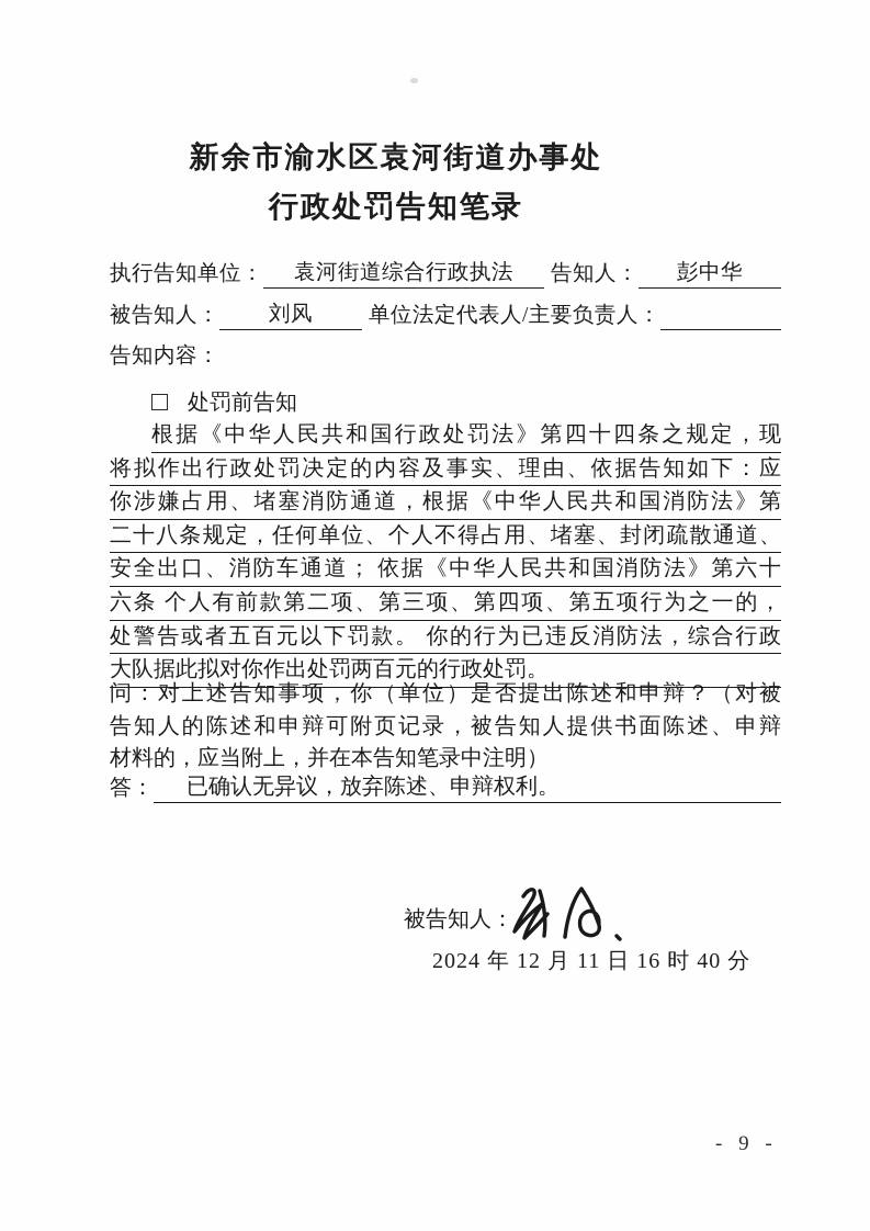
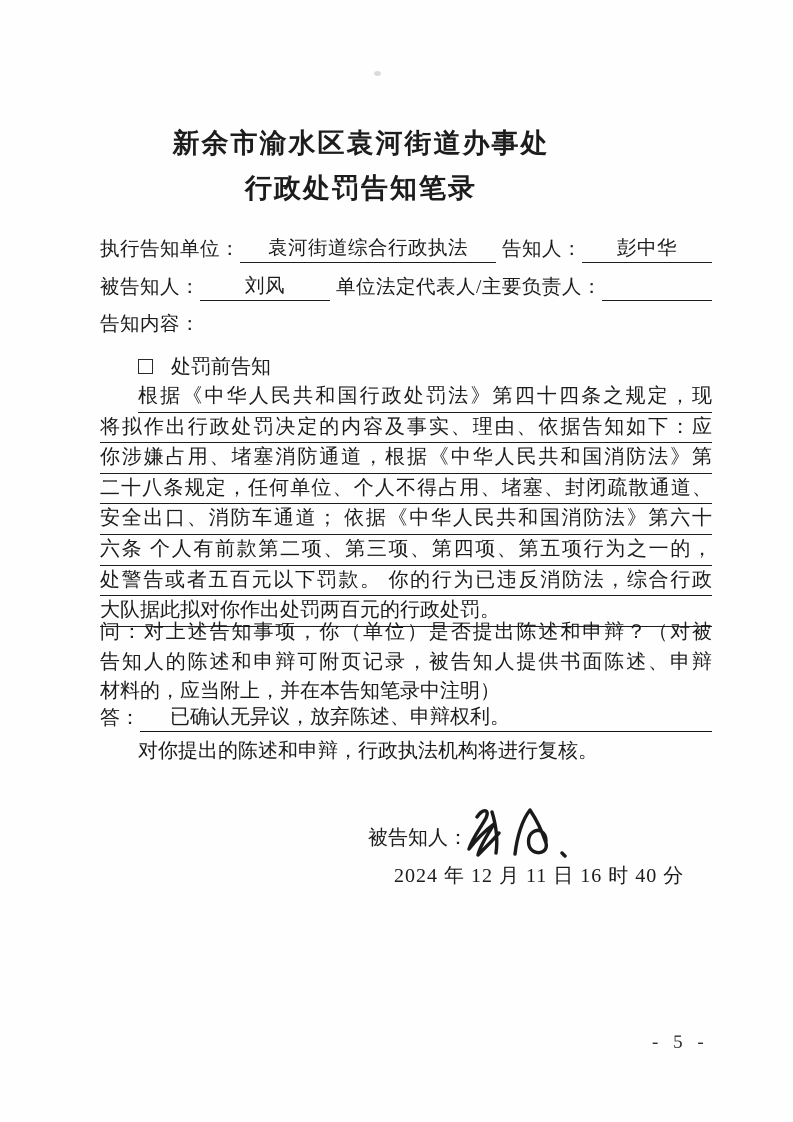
  新余市渝水区袁河街道办事处
  行政处罚告知笔录
  执行告知单位：
  袁河街道综合行政执法
  告知人：
  彭中华
  被告知人：
  刘风
  单位法定代表人/主要负责人：
  告知内容：
  处罚前告知
  根据《中华人民共和国行政处罚法》第四十四条之规定，现
  将拟作出行政处罚决定的内容及事实、理由、依据告知如下：应
  你涉嫌占用、堵塞消防通道，根据《中华人民共和国消防法》第
  二十八条规定，任何单位、个人不得占用、堵塞、封闭疏散通道、
  安全出口、消防车通道； 依据《中华人民共和国消防法》第六十
  六条 个人有前款第二项、第三项、第四项、第五项行为之一的，
  处警告或者五百元以下罚款。 你的行为已违反消防法，综合行政
  大队据此拟对你作出处罚两百元的行政处罚。
  问：对上述告知事项，你（单位）是否提出陈述和申辩？（对被
  告知人的陈述和申辩可附页记录，被告知人提供书面陈述、申辩
  材料的，应当附上，并在本告知笔录中注明）
  答：
  已确认无异议，放弃陈述、申辩权利。
+ 对你提出的陈述和申辩，行政执法机构将进行复核。
  被告知人：
  2024 年 12 月 11 日 16 时 40 分
- - 9 -
+ - 5 -
